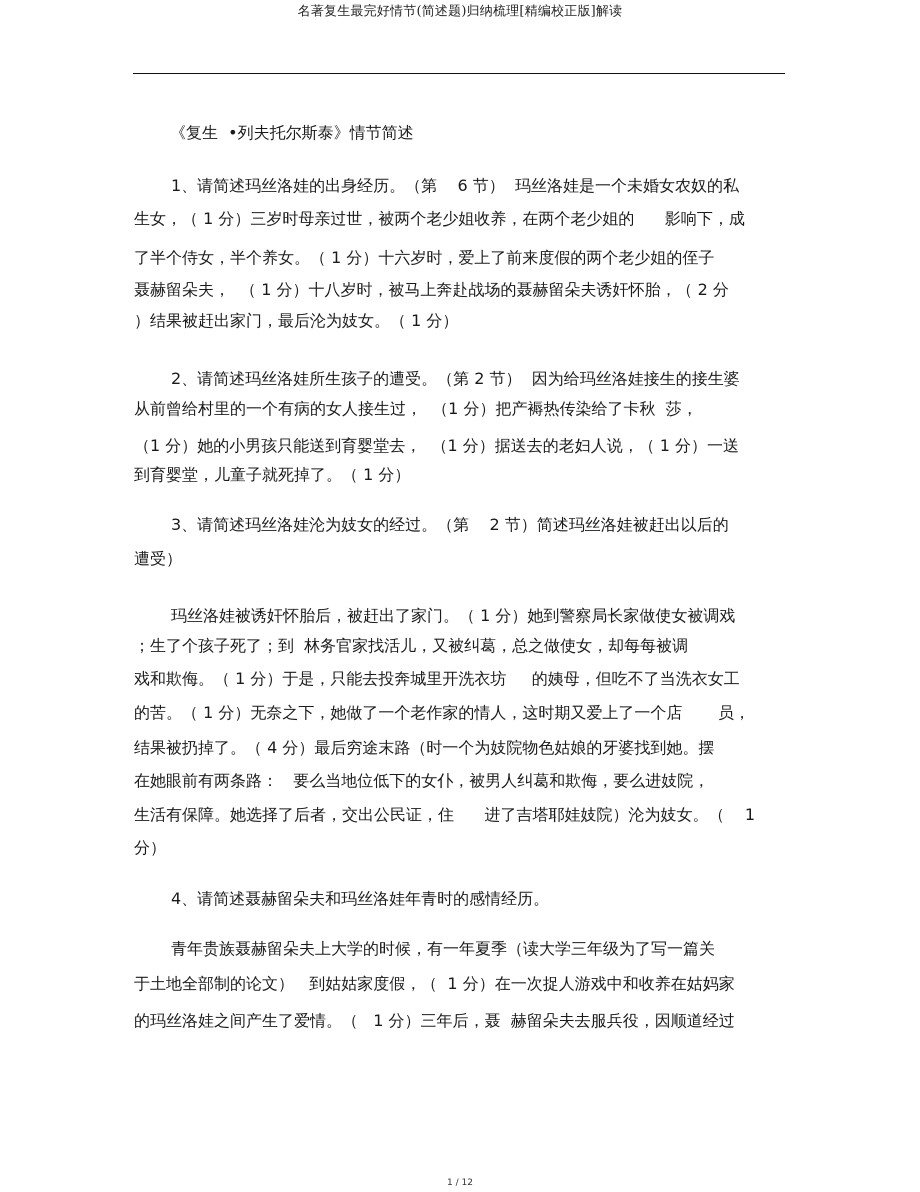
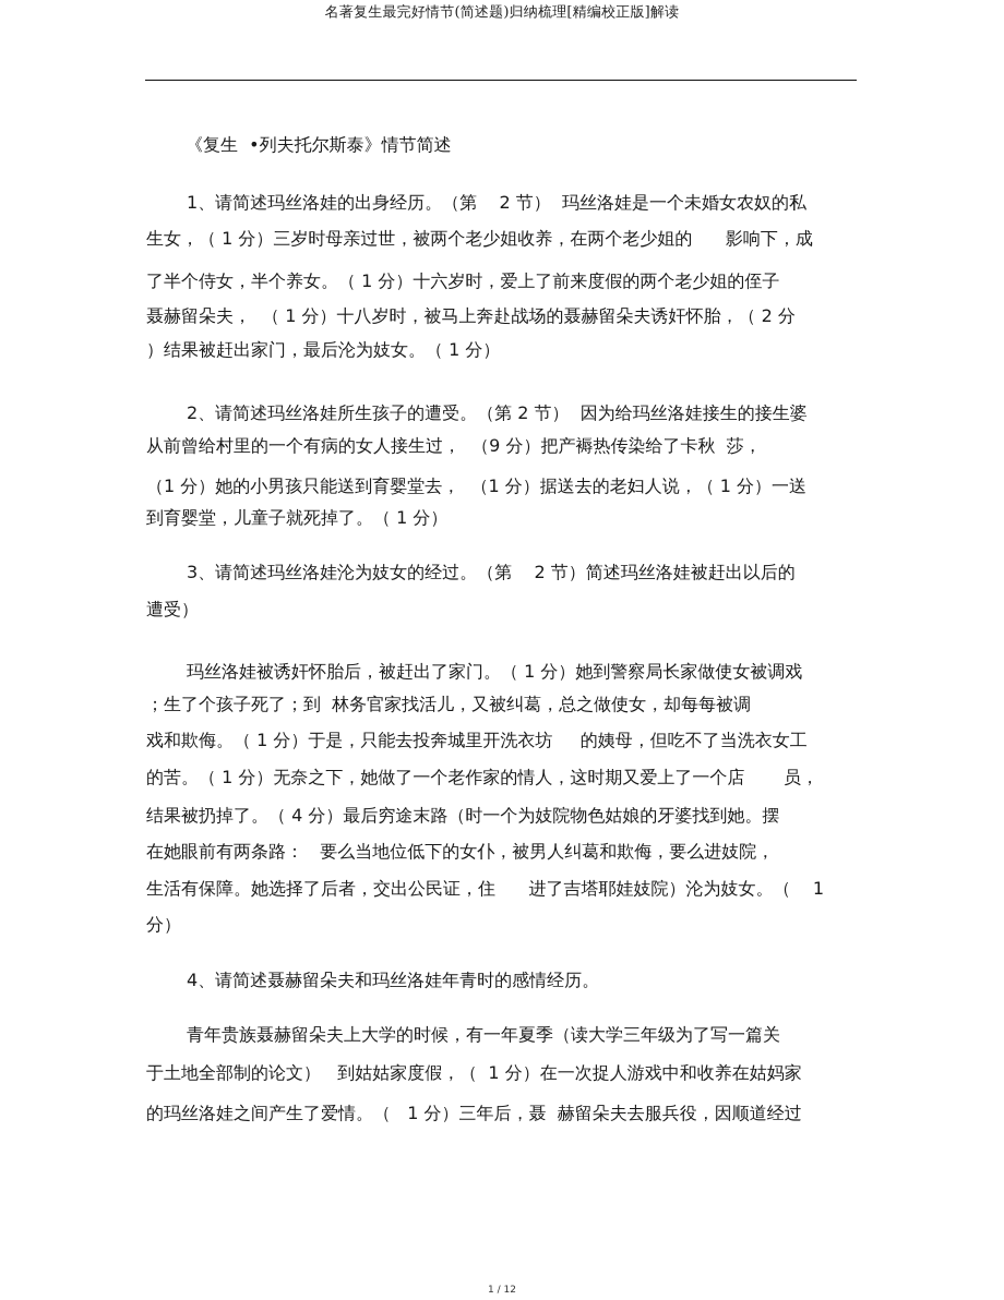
  名著复生最完好情节(简述题)归纳梳理[精编校正版]解读
  《复生 •列夫托尔斯泰》情节简述
- 1、请简述玛丝洛娃的出身经历。（第 6 节） 玛丝洛娃是一个未婚女农奴的私
+ 1、请简述玛丝洛娃的出身经历。（第 2 节） 玛丝洛娃是一个未婚女农奴的私
  生女，（ 1 分）三岁时母亲过世，被两个老少姐收养，在两个老少姐的 影响下，成
  了半个侍女，半个养女。（ 1 分）十六岁时，爱上了前来度假的两个老少姐的侄子
  聂赫留朵夫， （ 1 分）十八岁时，被马上奔赴战场的聂赫留朵夫诱奸怀胎，（ 2 分
  ）结果被赶出家门，最后沦为妓女。（ 1 分）
  2、请简述玛丝洛娃所生孩子的遭受。（第 2 节） 因为给玛丝洛娃接生的接生婆
- 从前曾给村里的一个有病的女人接生过， （1 分）把产褥热传染给了卡秋 莎，
+ 从前曾给村里的一个有病的女人接生过， （9 分）把产褥热传染给了卡秋 莎，
  （1 分）她的小男孩只能送到育婴堂去， （1 分）据送去的老妇人说，（ 1 分）一送
  到育婴堂，儿童子就死掉了。（ 1 分）
  3、请简述玛丝洛娃沦为妓女的经过。（第 2 节）简述玛丝洛娃被赶出以后的
  遭受）
  玛丝洛娃被诱奸怀胎后，被赶出了家门。（ 1 分）她到警察局长家做使女被调戏
  ；生了个孩子死了；到 林务官家找活儿，又被纠葛，总之做使女，却每每被调
  戏和欺侮。（ 1 分）于是，只能去投奔城里开洗衣坊 的姨母，但吃不了当洗衣女工
  的苦。（ 1 分）无奈之下，她做了一个老作家的情人，这时期又爱上了一个店 员，
  结果被扔掉了。（ 4 分）最后穷途末路（时一个为妓院物色姑娘的牙婆找到她。摆
  在她眼前有两条路： 要么当地位低下的女仆，被男人纠葛和欺侮，要么进妓院，
  生活有保障。她选择了后者，交出公民证，住 进了吉塔耶娃妓院）沦为妓女。（ 1
  分）
  4、请简述聂赫留朵夫和玛丝洛娃年青时的感情经历。
  青年贵族聂赫留朵夫上大学的时候，有一年夏季（读大学三年级为了写一篇关
  于土地全部制的论文） 到姑姑家度假，（ 1 分）在一次捉人游戏中和收养在姑妈家
  的玛丝洛娃之间产生了爱情。（ 1 分）三年后，聂 赫留朵夫去服兵役，因顺道经过
  1 / 12
